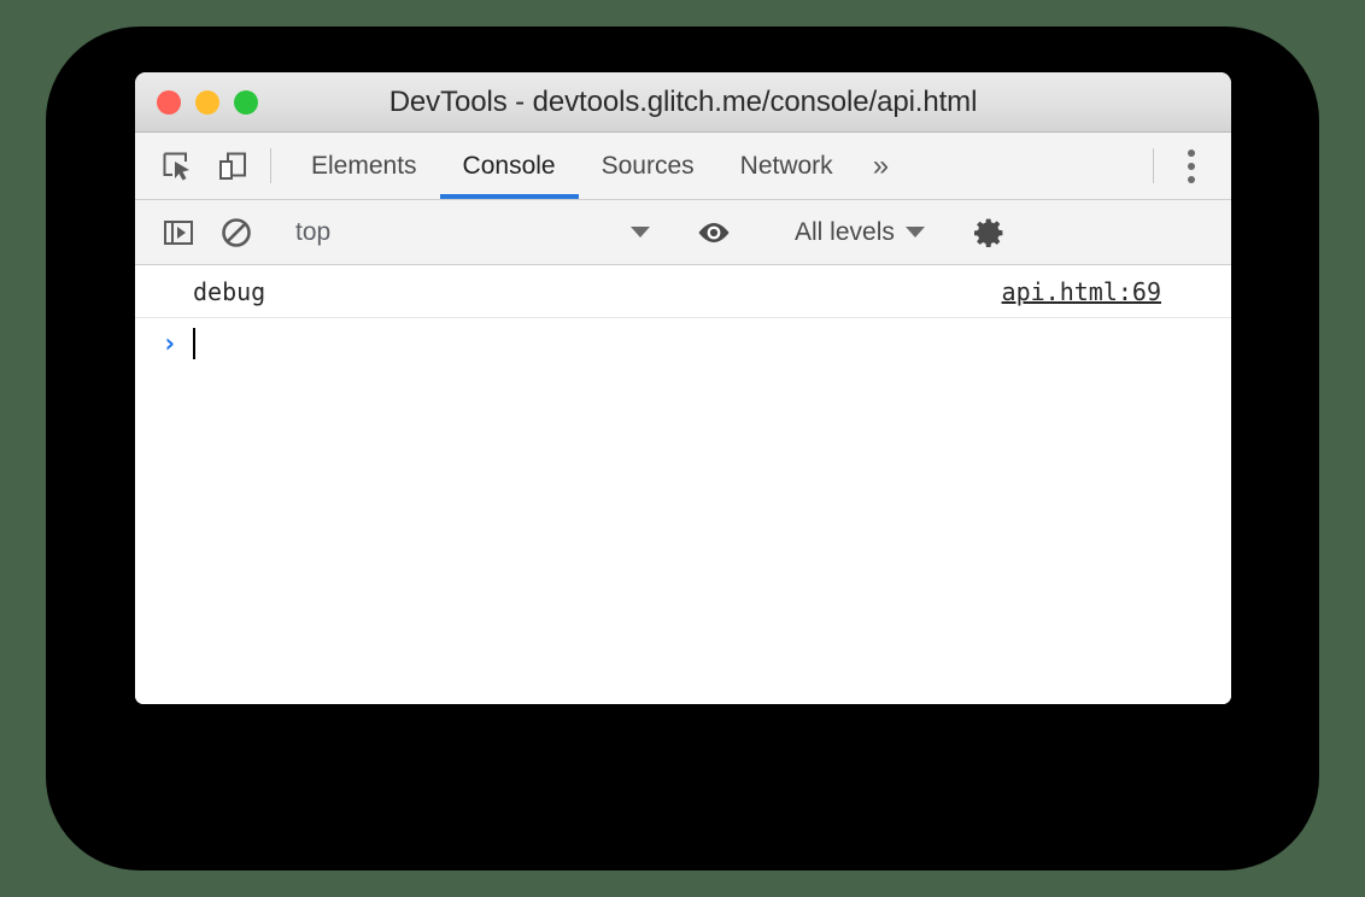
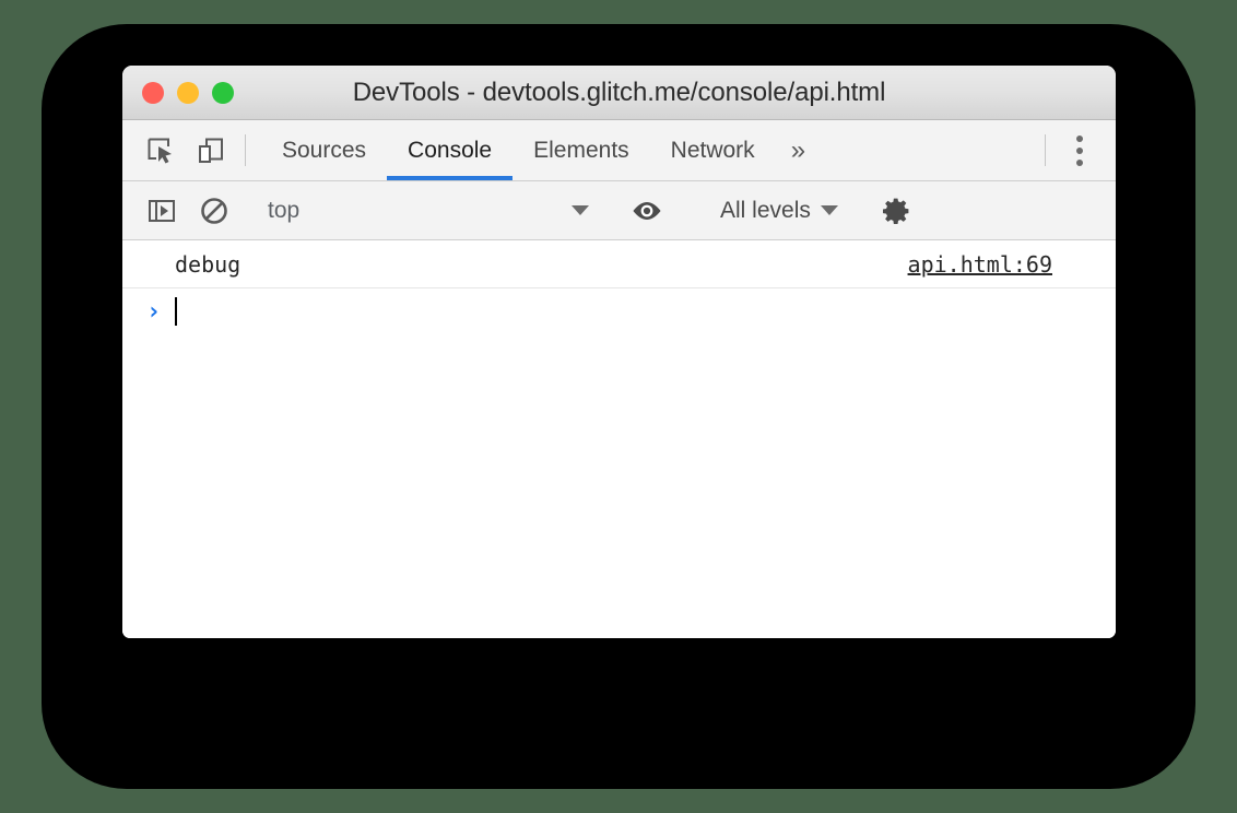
  DevTools - devtools.glitch.me/console/api.html
- Elements
+ Sources
  Console
- Sources
+ Elements
  Network
  »
  top
  All levels
  debug
  api.html:69
  ›
